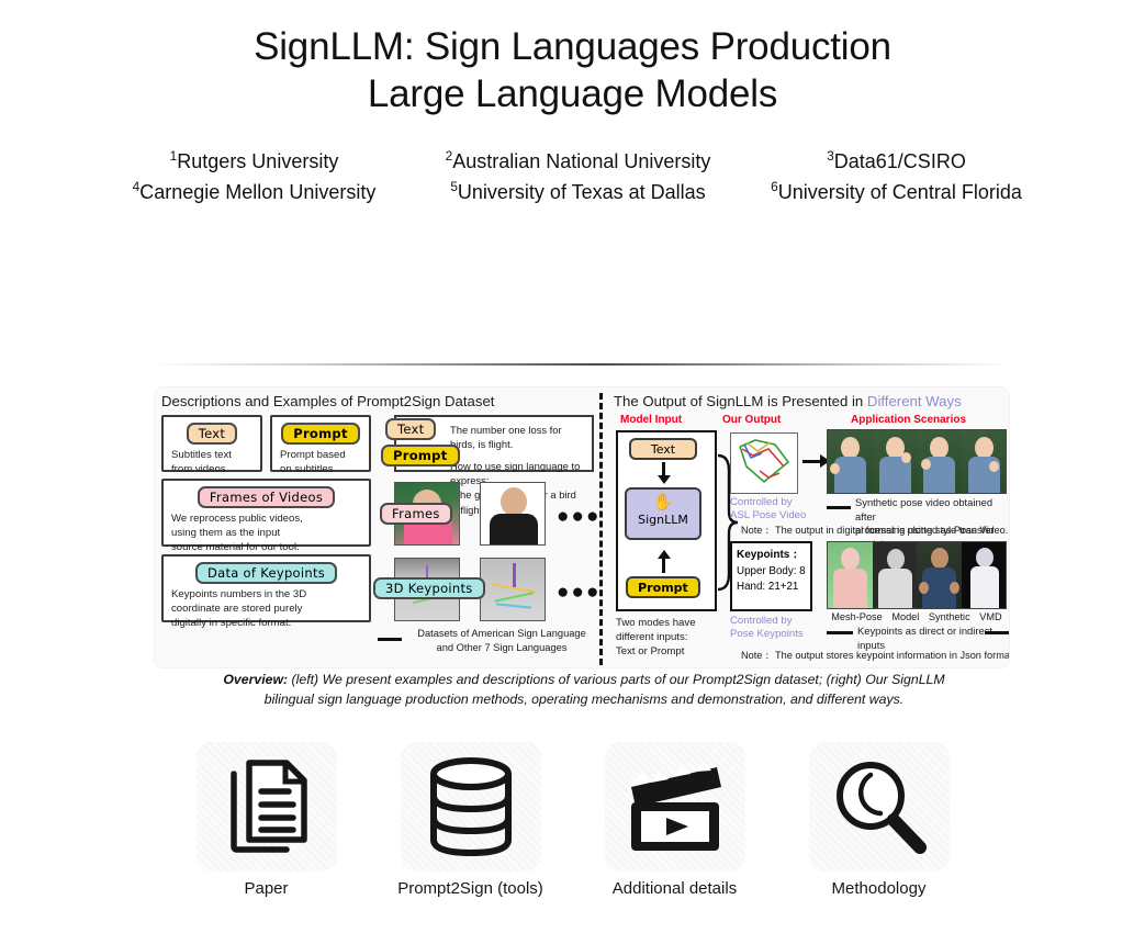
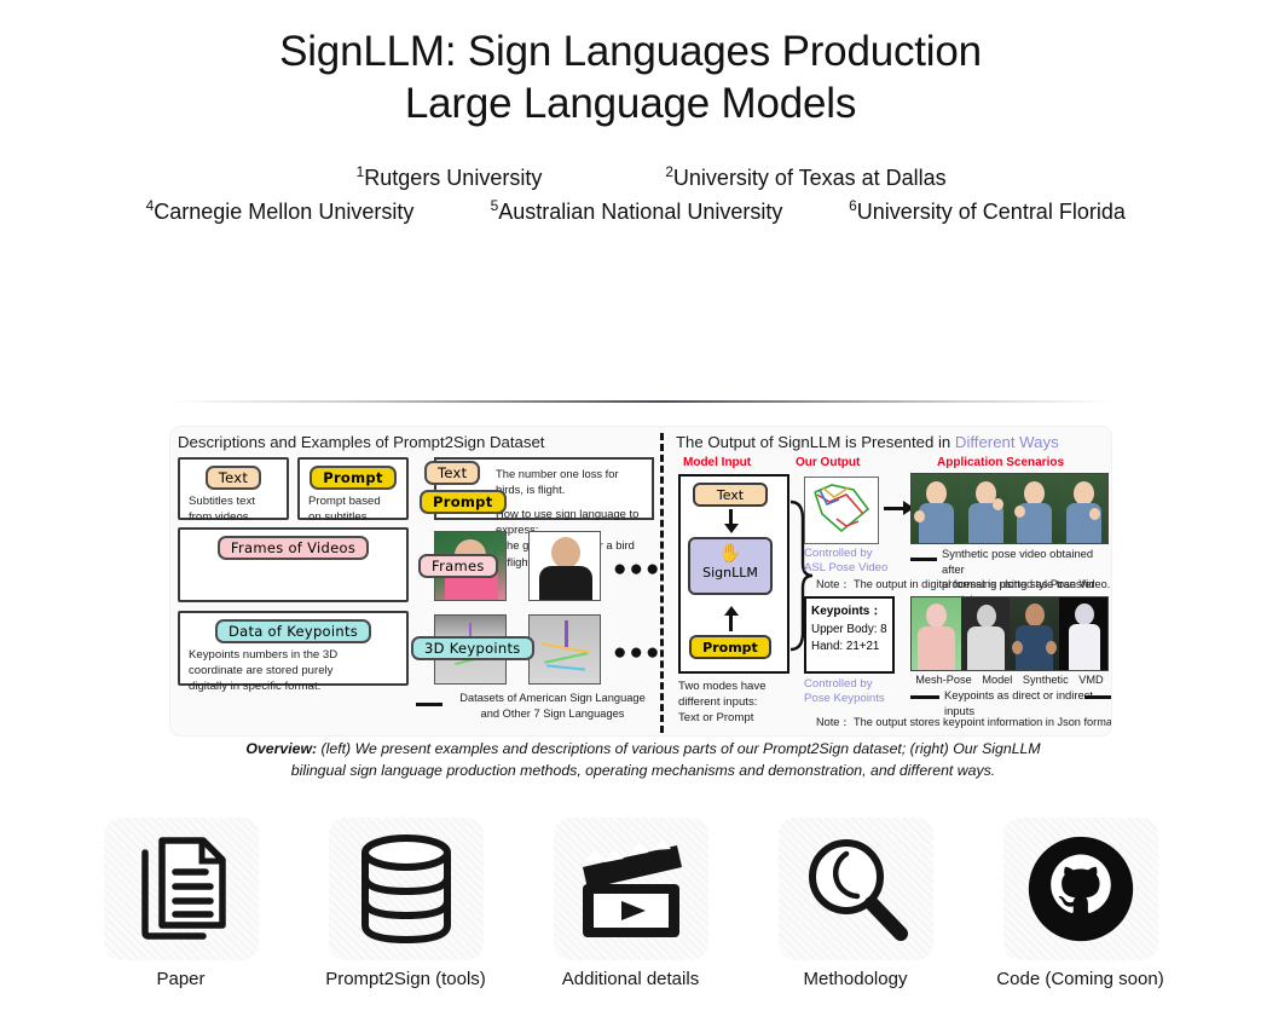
  SignLLM: Sign Languages Production
  Large Language Models
  1Rutgers University
- 2Australian National University
+ 2University of Texas at Dallas
- 3Data61/CSIRO
  4Carnegie Mellon University
- 5University of Texas at Dallas
+ 5Australian National University
  6University of Central Florida
  Descriptions and Examples of Prompt2Sign Dataset
  Text
  Subtitles text
  from videos.
  Prompt
  Prompt based
  on subtitles.
  Frames of Videos
- We reprocess public videos,
- using them as the input
- source material for our tool.
  Data of Keypoints
  Keypoints numbers in the 3D
  coordinate are stored purely
  digitally in specific format.
  The number one loss for irds, is flight.
  ow to use sign language to express:
  Text
  Prompt
  Frames
  ●●●
  3D Keypoints
  ●●●
  Datasets of American Sign Language
  and Other 7 Sign Languages
  The Output of SignLLM is Presented in Different Ways
  Model Input
  Our Output
  Application Scenarios
  Text
  ✋
  SignLLM
  Prompt
  Controlled by
  ASL Pose Video
  Note： The output in digital format is plotted as Pose Video.
  Keypoints：
  Upper Body: 8
  Hand: 21+21
  Controlled by
  Pose Keypoints
  Note： The output stores keypoint information in Json forma
  Two modes have
  different inputs:
  Text or Prompt
  Synthetic pose video obtained after
  processing using style transfer
  Mesh-Pose
  Model
  Synthetic
  VMD
  Keypoints as direct or indire inputs
  Overview: (left) We present examples and descriptions of various parts of our Prompt2Sign dataset; (right) Our SignLLM
  bilingual sign language production methods, operating mechanisms and demonstration, and different ways.
  Paper
  Prompt2Sign (tools)
  Additional details
  Methodology
+ Code (Coming soon)
